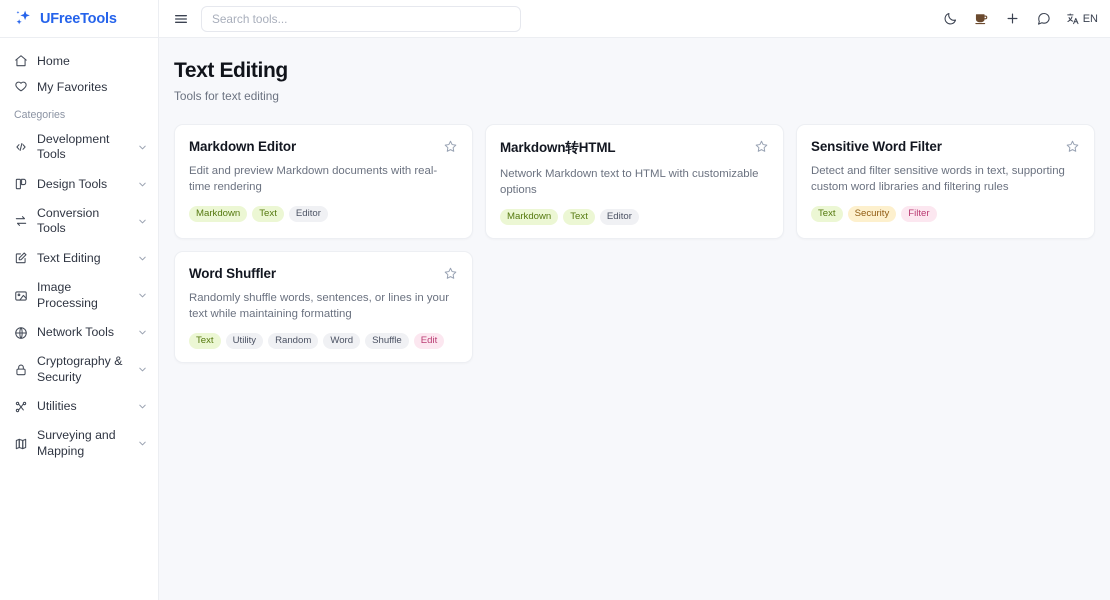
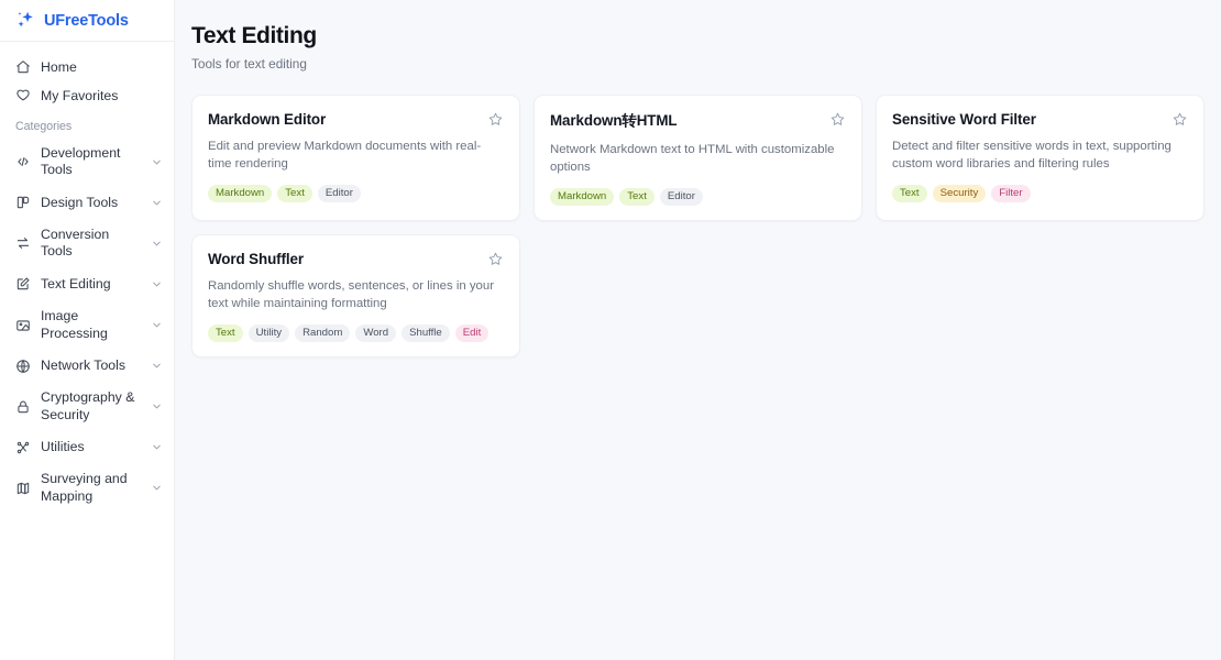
  UFreeTools
  Home
  My Favorites
  Categories
  Development Tools
  Design Tools
  Conversion Tools
  Text Editing
  Image Processing
  Network Tools
  Cryptography & Security
  Utilities
  Surveying and Mapping
- Search tools...
- EN
  Text Editing
  Tools for text editing
  Markdown Editor
  Edit and preview Markdown documents with real-time rendering
  Markdown
  Text
  Editor
  Markdown转HTML
  Network Markdown text to HTML with customizable options
  Markdown
  Text
  Editor
  Sensitive Word Filter
  Detect and filter sensitive words in text, supporting custom word libraries and filtering rules
  Text
  Security
  Filter
  Word Shuffler
  Randomly shuffle words, sentences, or lines in your text while maintaining formatting
  Text
  Utility
  Random
  Word
  Shuffle
  Edit
